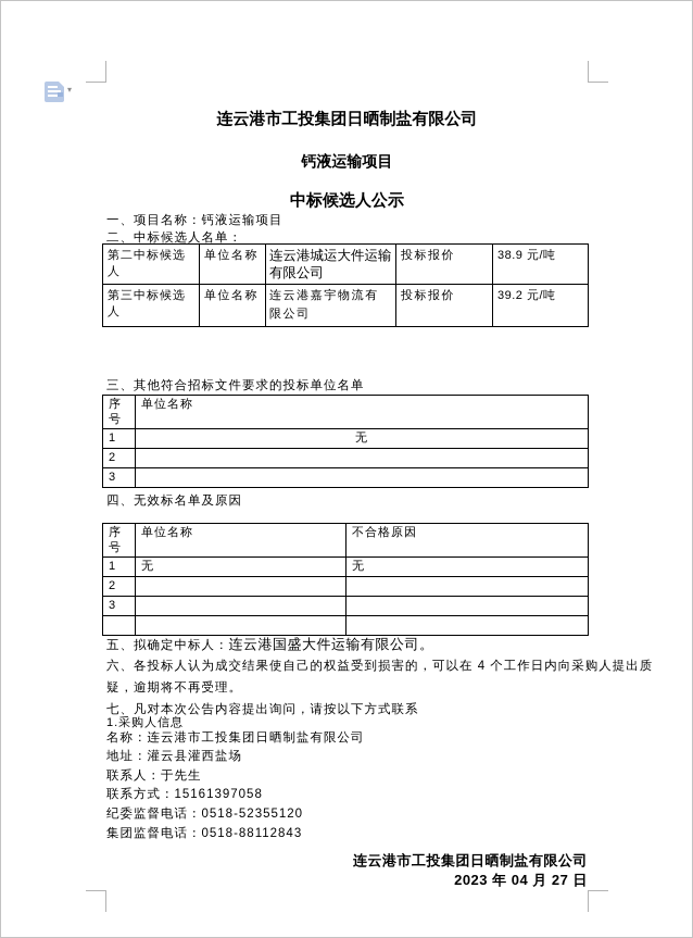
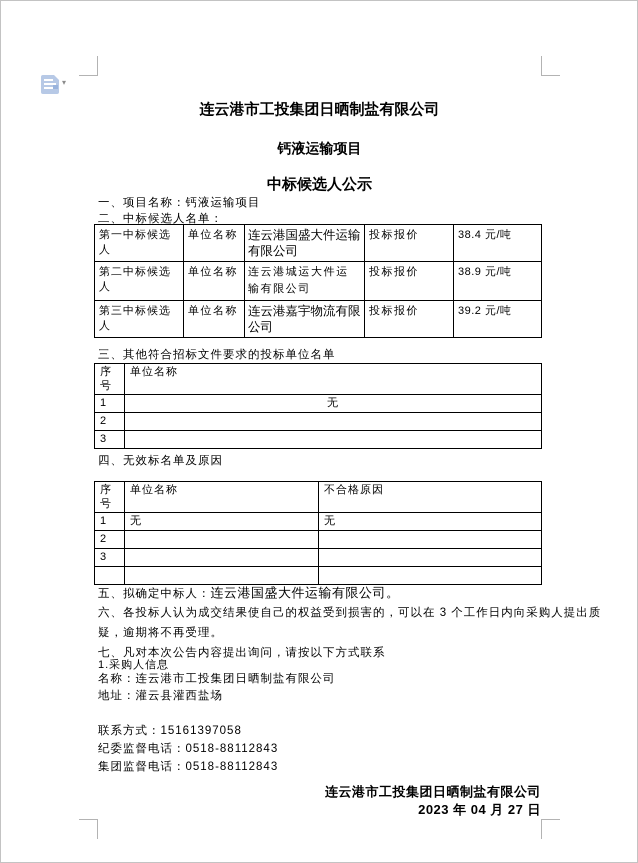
  ▾
  连云港市工投集团日晒制盐有限公司
  钙液运输项目
  中标候选人公示
  一、项目名称：钙液运输项目
  二、中标候选人名单：
+ 第一中标候选人	单位名称	连云港国盛大件运输有限公司	投标报价	38.4 元/吨
  第二中标候选人	单位名称	连云港城运大件运输有限公司	投标报价	38.9 元/吨
  第三中标候选人	单位名称	连云港嘉宇物流有限公司	投标报价	39.2 元/吨
  三、其他符合招标文件要求的投标单位名单
  序号	单位名称
  1	无
  2
  3
  四、无效标名单及原因
  序号	单位名称	不合格原因
  1	无	无
  2
  3
  五、拟确定中标人：连云港国盛大件运输有限公司。
- 六、各投标人认为成交结果使自己的权益受到损害的，可以在 4 个工作日内向采购人提出质
+ 六、各投标人认为成交结果使自己的权益受到损害的，可以在 3 个工作日内向采购人提出质
  疑，逾期将不再受理。
  七、凡对本次公告内容提出询问，请按以下方式联系
  1.采购人信息
  名称：连云港市工投集团日晒制盐有限公司
  地址：灌云县灌西盐场
- 联系人：于先生
  联系方式：15161397058
- 纪委监督电话：0518-52355120
+ 纪委监督电话：0518-88112843
  集团监督电话：0518-88112843
  连云港市工投集团日晒制盐有限公司
  2023 年 04 月 27 日
